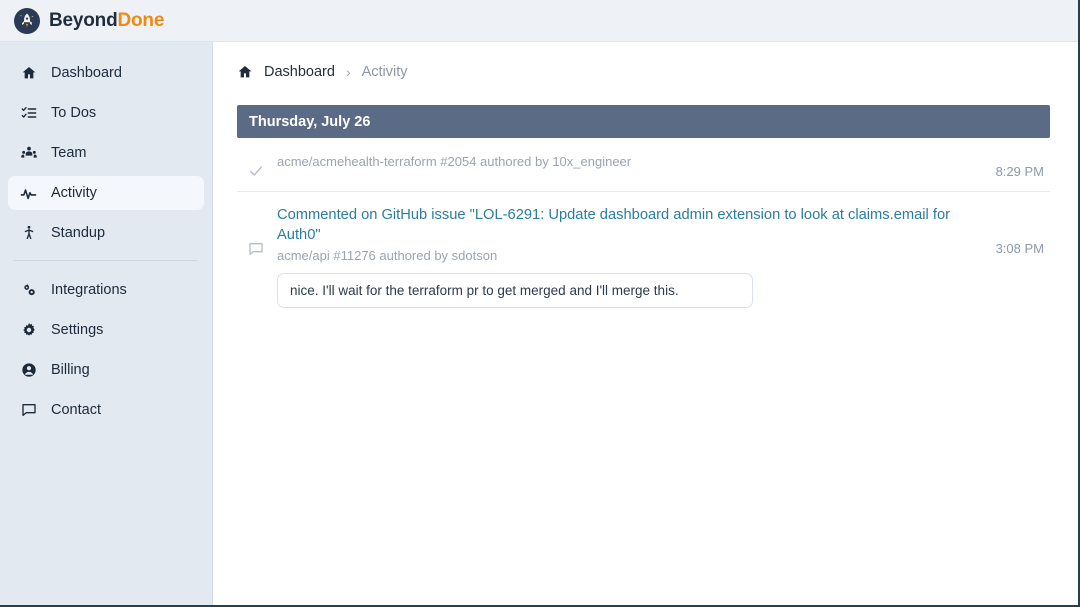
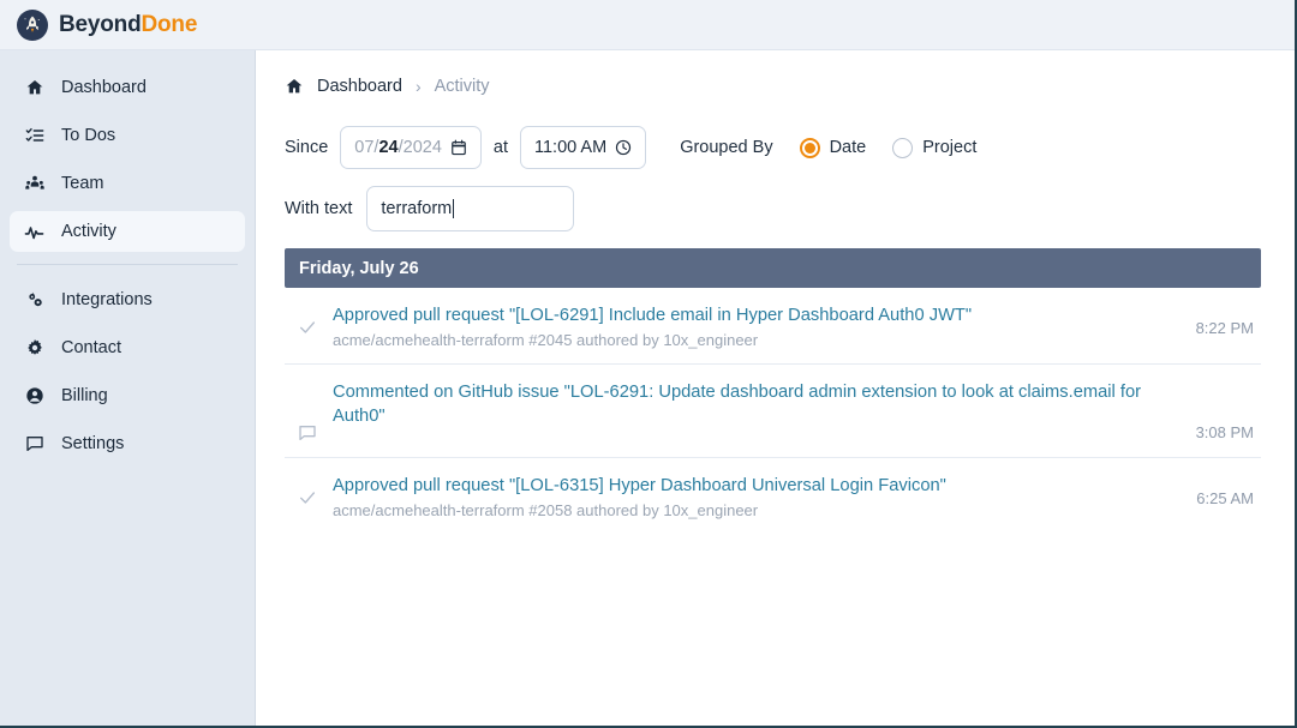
  BeyondDone
  Dashboard
  To Dos
  Team
  Activity
- Standup
  Integrations
- Settings
+ Contact
  Billing
- Contact
+ Settings
  Dashboard
  ›
  Activity
+ Since
+ 07/24/2024
+ at
+ 11:00 AM
+ Grouped By
+ Date
+ Project
+ With text
+ terraform
- Thursday, July 26
+ Friday, July 26
+ Approved pull request "[LOL-6291] Include email in Hyper Dashboard Auth0 JWT"
- acme/acmehealth-terraform #2054 authored by 10x_engineer
+ acme/acmehealth-terraform #2045 authored by 10x_engineer
- 8:29 PM
+ 8:22 PM
  Commented on GitHub issue "LOL-6291: Update dashboard admin extension to look at claims.email for Auth0"
- acme/api #11276 authored by sdotson
- nice. I'll wait for the terraform pr to get merged and I'll merge this.
  3:08 PM
+ Approved pull request "[LOL-6315] Hyper Dashboard Universal Login Favicon"
+ acme/acmehealth-terraform #2058 authored by 10x_engineer
+ 6:25 AM
